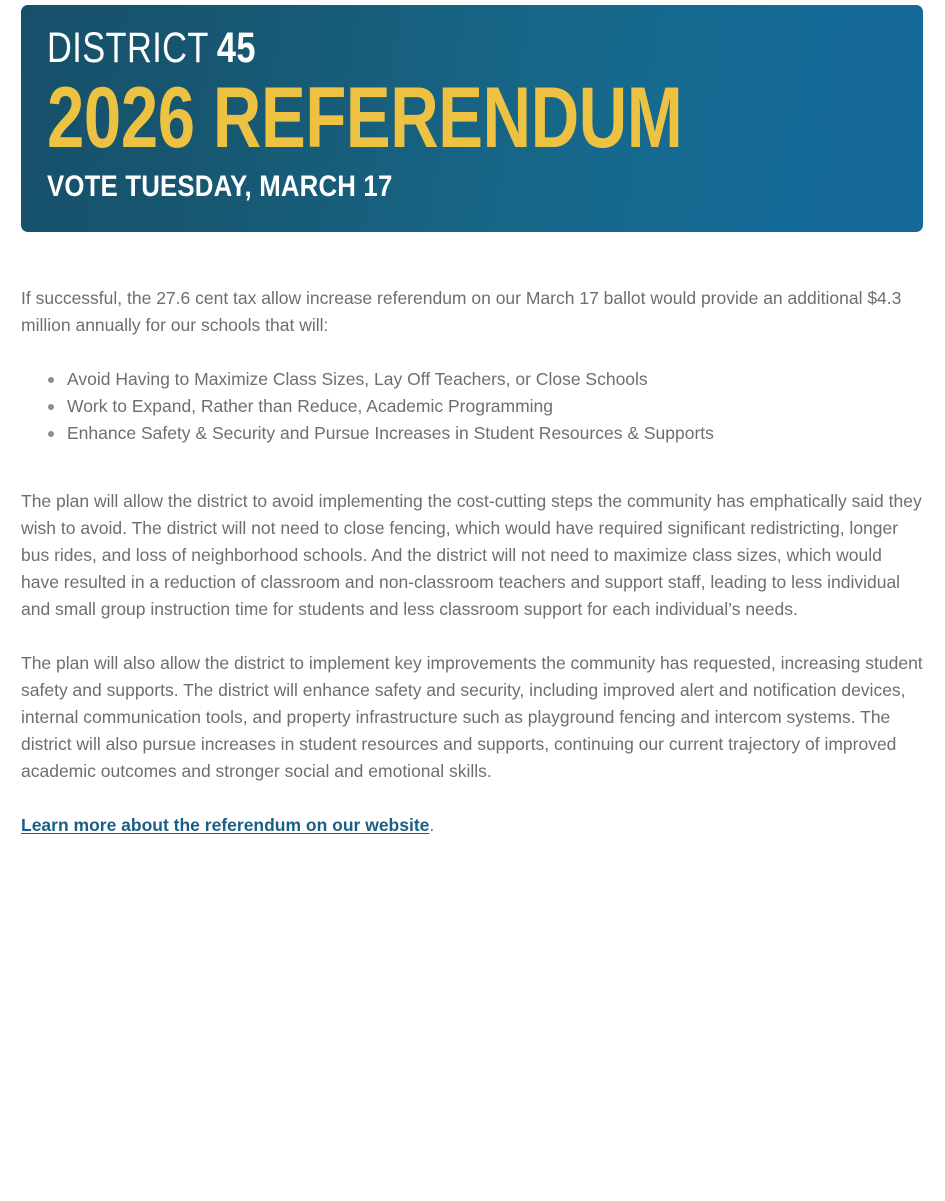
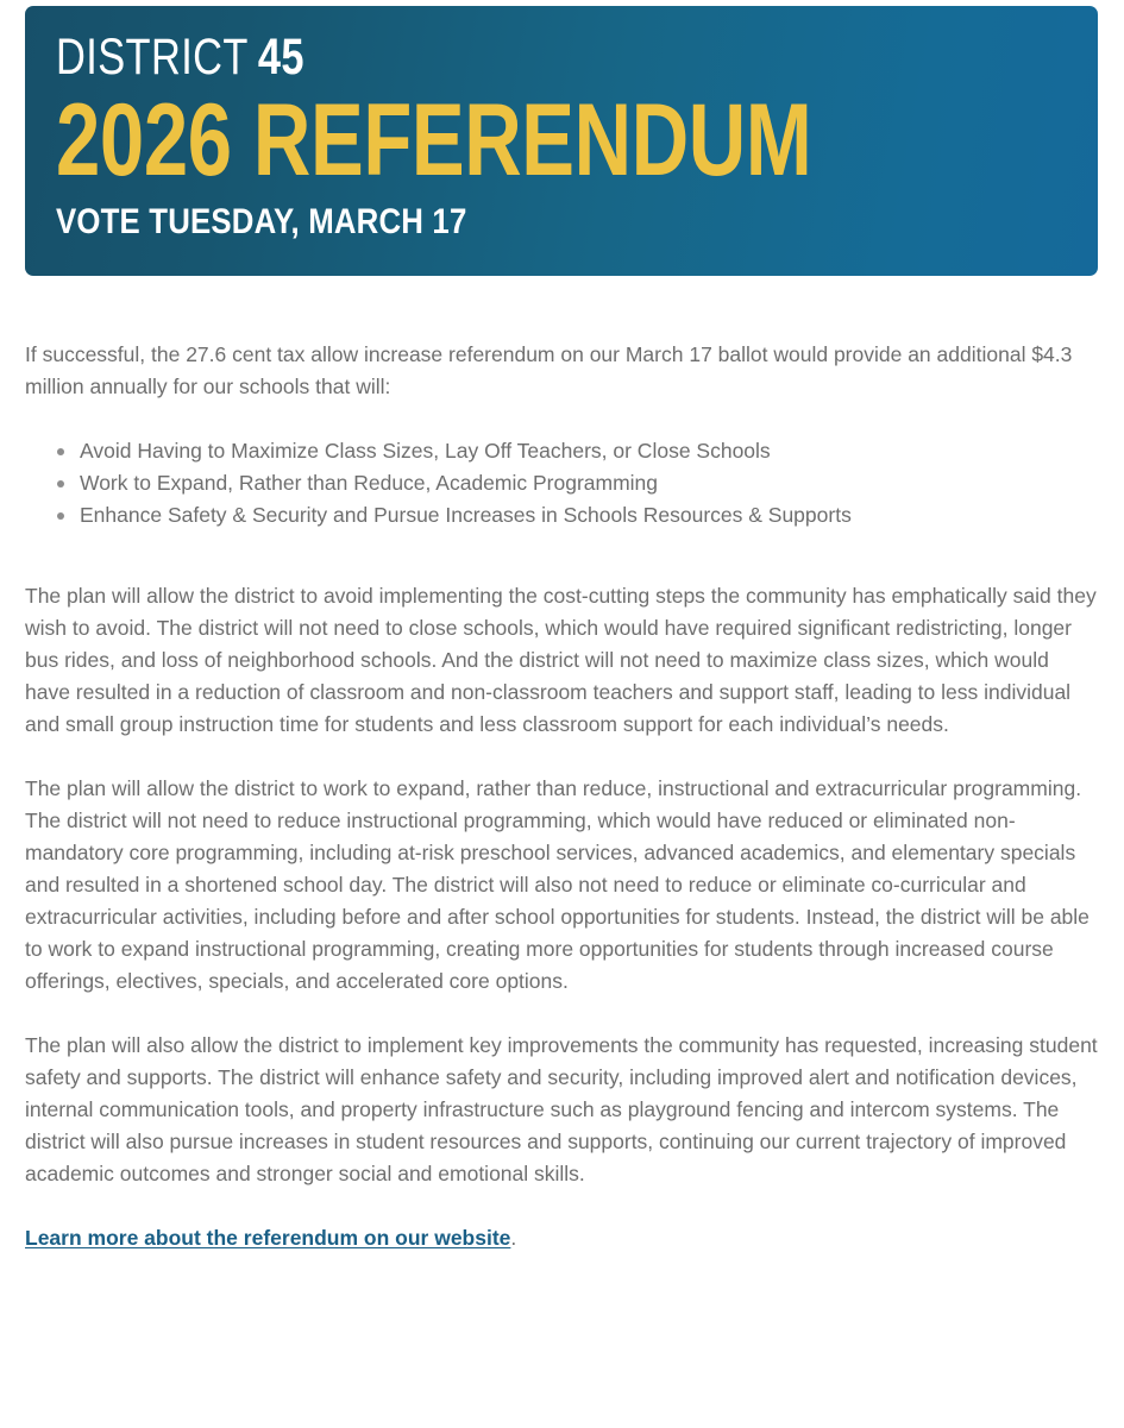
  DISTRICT 45
  2026 REFERENDUM
  VOTE TUESDAY, MARCH 17
  If successful, the 27.6 cent tax allow increase referendum on our March 17 ballot would provide an additional $4.3 million annually for our schools that will:
  Avoid Having to Maximize Class Sizes, Lay Off Teachers, or Close Schools
  Work to Expand, Rather than Reduce, Academic Programming
- Enhance Safety & Security and Pursue Increases in Student Resources & Supports
+ Enhance Safety & Security and Pursue Increases in Schools Resources & Supports
- The plan will allow the district to avoid implementing the cost-cutting steps the community has emphatically said they wish to avoid. The district will not need to close fencing, which would have required significant redistricting, longer bus rides, and loss of neighborhood schools. And the district will not need to maximize class sizes, which would have resulted in a reduction of classroom and non-classroom teachers and support staff, leading to less individual and small group instruction time for students and less classroom support for each individual’s needs.
+ The plan will allow the district to avoid implementing the cost-cutting steps the community has emphatically said they wish to avoid. The district will not need to close schools, which would have required significant redistricting, longer bus rides, and loss of neighborhood schools. And the district will not need to maximize class sizes, which would have resulted in a reduction of classroom and non-classroom teachers and support staff, leading to less individual and small group instruction time for students and less classroom support for each individual’s needs.
+ The plan will allow the district to work to expand, rather than reduce, instructional and extracurricular programming. The district will not need to reduce instructional programming, which would have reduced or eliminated non-mandatory core programming, including at-risk preschool services, advanced academics, and elementary specials and resulted in a shortened school day. The district will also not need to reduce or eliminate co-curricular and extracurricular activities, including before and after school opportunities for students. Instead, the district will be able to work to expand instructional programming, creating more opportunities for students through increased course offerings, electives, specials, and accelerated core options.
  The plan will also allow the district to implement key improvements the community has requested, increasing student safety and supports. The district will enhance safety and security, including improved alert and notification devices, internal communication tools, and property infrastructure such as playground fencing and intercom systems. The district will also pursue increases in student resources and supports, continuing our current trajectory of improved academic outcomes and stronger social and emotional skills.
  Learn more about the referendum on our website.
